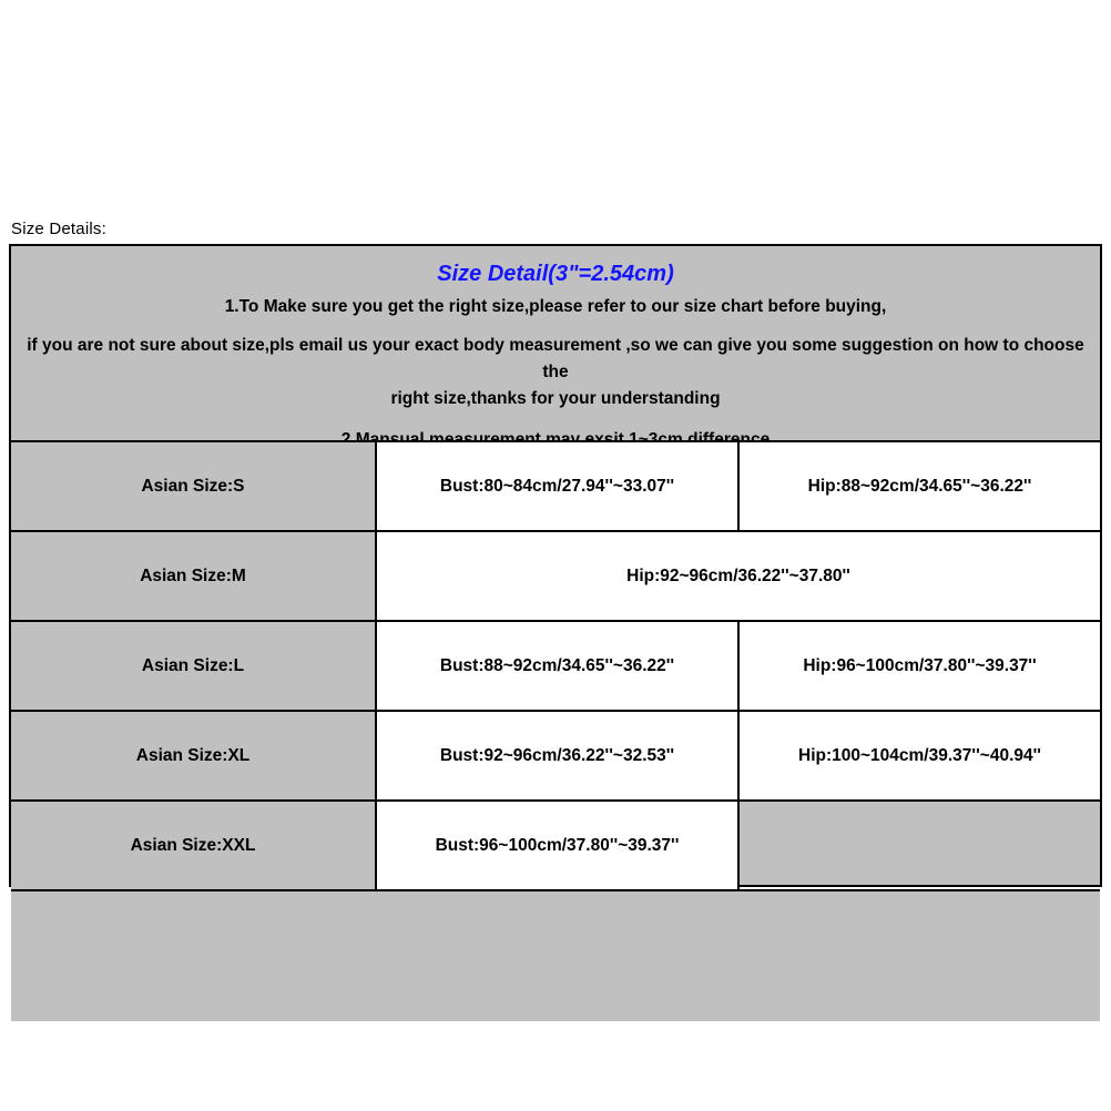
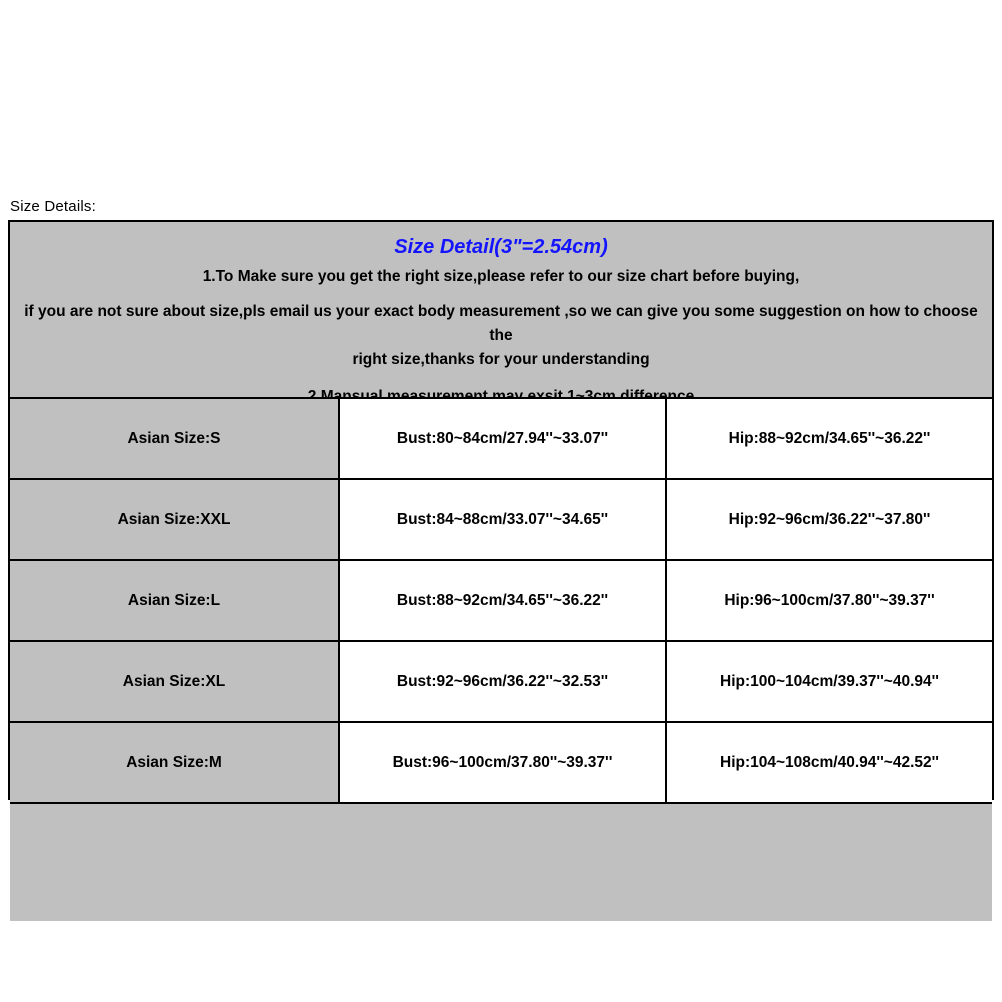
  Size Details:
  Size Detail(3"=2.54cm)
  1.To Make sure you get the right size,please refer to our size chart before buying,
  if you are not sure about size,pls email us your exact body measurement ,so we can give you some suggestion on how to choose the
  right size,thanks for your understanding
  2.Mansual measurement may exsit 1~3cm difference
  Asian Size:S
  Bust:80~84cm/27.94''~33.07''
  Hip:88~92cm/34.65''~36.22''
- Asian Size:M
+ Asian Size:XXL
+ Bust:84~88cm/33.07''~34.65''
  Hip:92~96cm/36.22''~37.80''
  Asian Size:L
  Bust:88~92cm/34.65''~36.22''
  Hip:96~100cm/37.80''~39.37''
  Asian Size:XL
  Bust:92~96cm/36.22''~32.53''
  Hip:100~104cm/39.37''~40.94''
- Asian Size:XXL
+ Asian Size:M
  Bust:96~100cm/37.80''~39.37''
+ Hip:104~108cm/40.94''~42.52''
